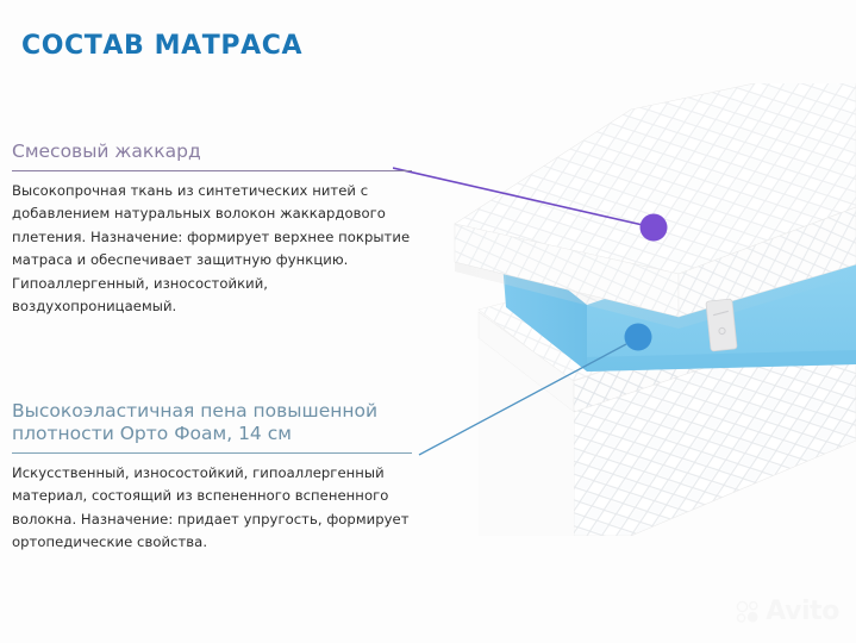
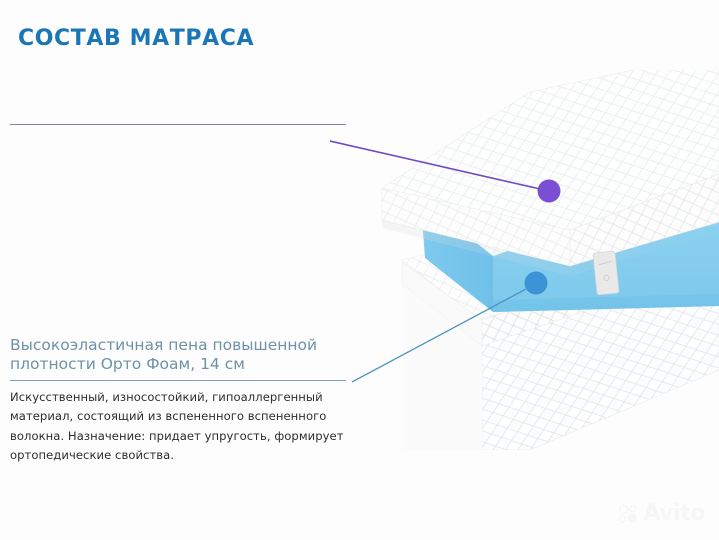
  СОСТАВ МАТРАСА
- Смесовый жаккард
- Высокопрочная ткань из синтетических нитей с добавлением натуральных волокон жаккардового плетения. Назначение: формирует верхнее покрытие матраса и обеспечивает защитную функцию. Гипоаллергенный, износостойкий, воздухопроницаемый.
  Высокоэластичная пена повышенной
  плотности Орто Фоам, 14 см
  Искусственный, износостойкий, гипоаллергенный материал, состоящий из вспененного вспененного волокна. Назначение: придает упругость, формирует ортопедические свойства.
